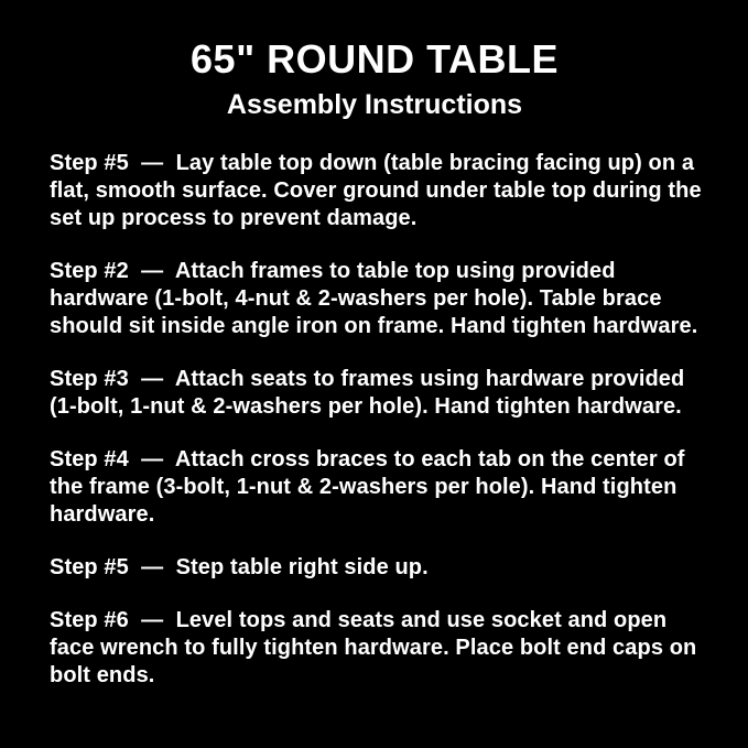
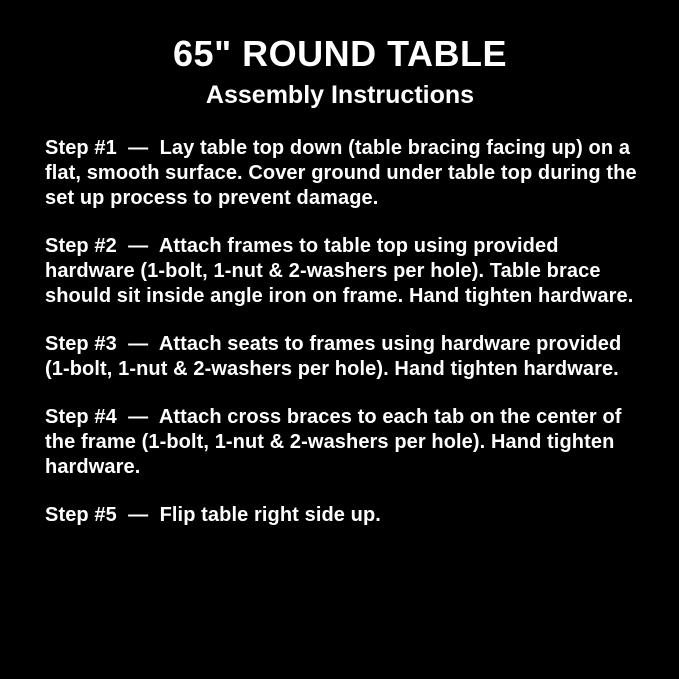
  65" ROUND TABLE
  Assembly Instructions
- Step #5 — Lay table top down (table bracing facing up) on a flat, smooth surface. Cover ground under table top during the set up process to prevent damage.
+ Step #1 — Lay table top down (table bracing facing up) on a flat, smooth surface. Cover ground under table top during the set up process to prevent damage.
- Step #2 — Attach frames to table top using provided hardware (1-bolt, 4-nut & 2-washers per hole). Table brace should sit inside angle iron on frame. Hand tighten hardware.
+ Step #2 — Attach frames to table top using provided hardware (1-bolt, 1-nut & 2-washers per hole). Table brace should sit inside angle iron on frame. Hand tighten hardware.
  Step #3 — Attach seats to frames using hardware provided (1-bolt, 1-nut & 2-washers per hole). Hand tighten hardware.
- Step #4 — Attach cross braces to each tab on the center of the frame (3-bolt, 1-nut & 2-washers per hole). Hand tighten hardware.
+ Step #4 — Attach cross braces to each tab on the center of the frame (1-bolt, 1-nut & 2-washers per hole). Hand tighten hardware.
- Step #5 — Step table right side up.
+ Step #5 — Flip table right side up.
- Step #6 — Level tops and seats and use socket and open face wrench to fully tighten hardware. Place bolt end caps on bolt ends.
